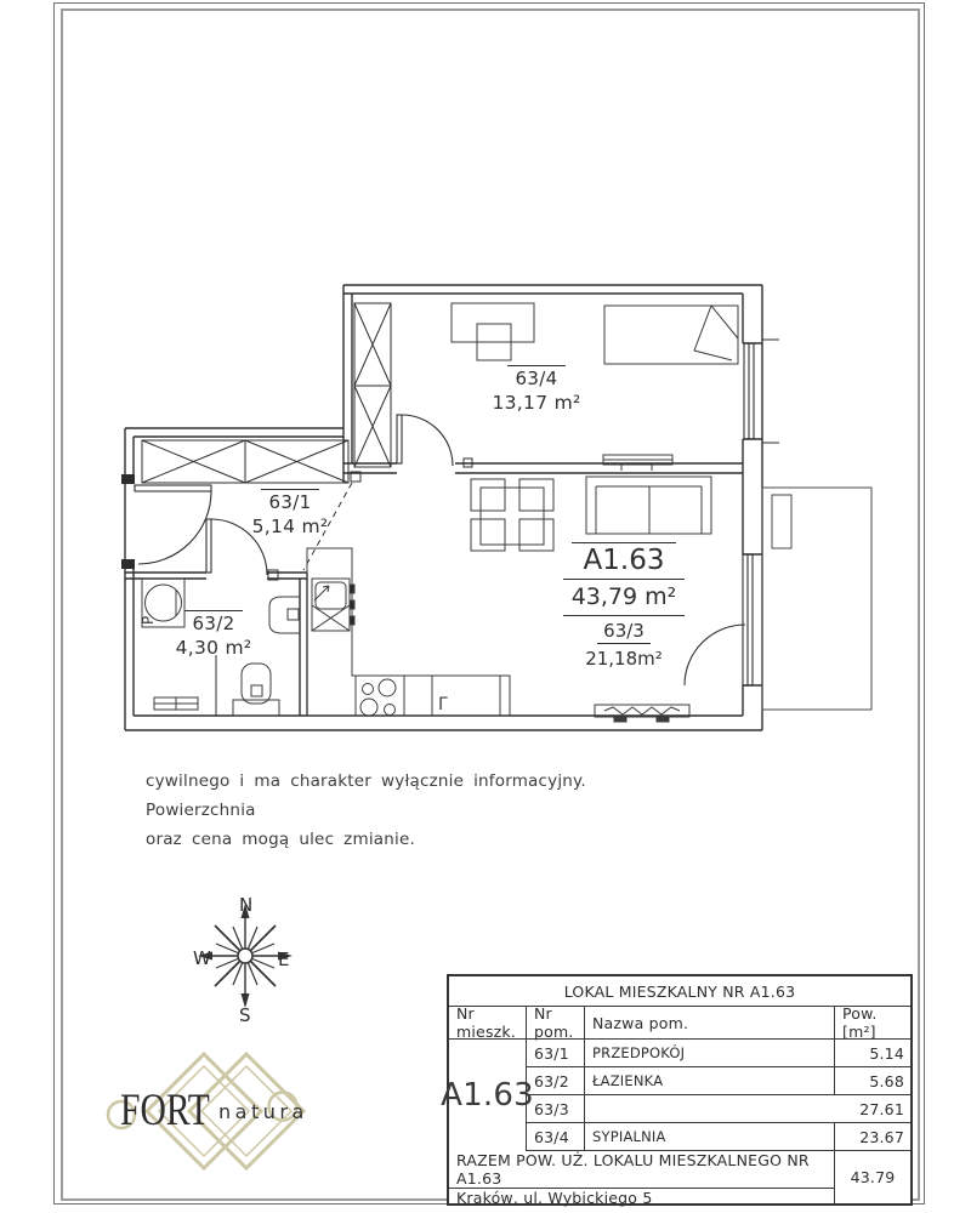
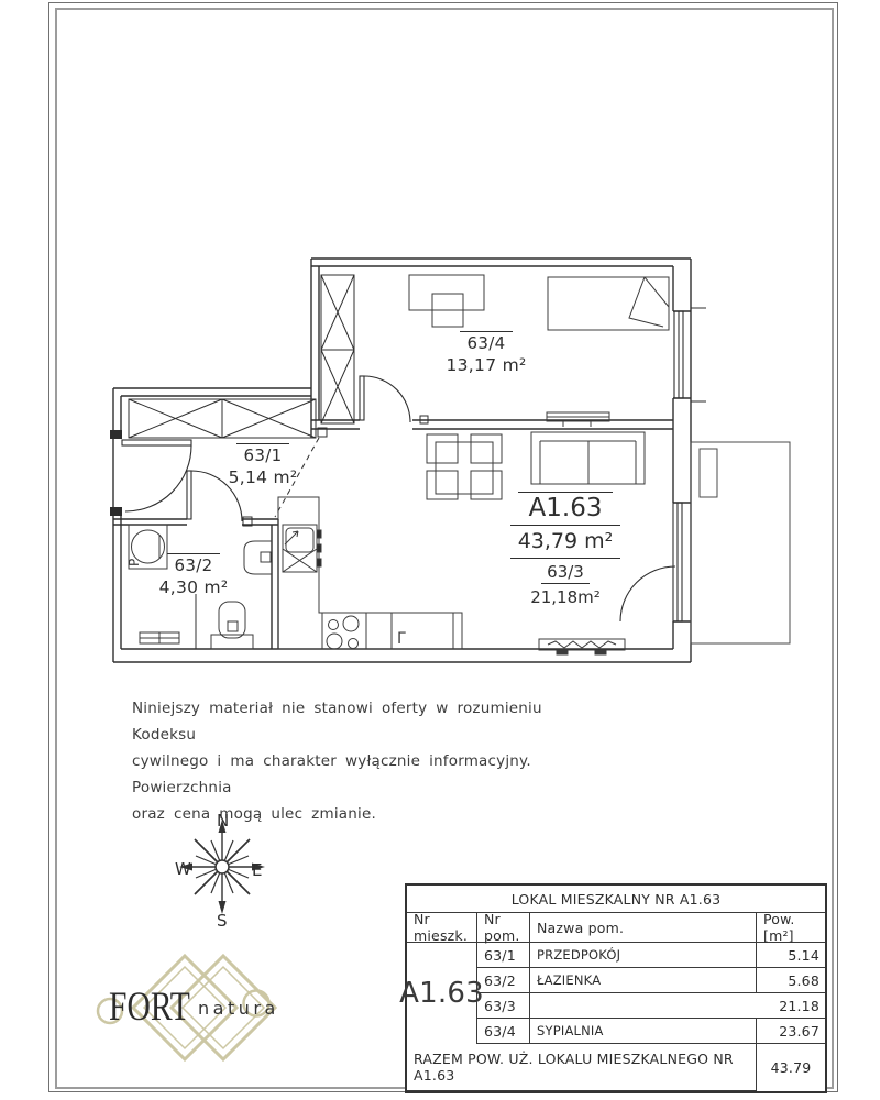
  Γ
  63/1
  5,14 m²
  63/2
  4,30 m²
  63/4
  13,17 m²
  A1.63
  43,79 m²
  63/3
  21,18m²
+ Niniejszy materiał nie stanowi oferty w rozumieniu Kodeksu
  cywilnego i ma charakter wyłącznie informacyjny. Powierzchnia
  oraz cena mogą ulec zmianie.
  N
  S
  W
  E
  FORT
  natura
  LOKAL MIESZKALNY NR A1.63
  Nr mieszk.
  Nr pom.
  Nazwa pom.
  Pow. [m²]
  A1.63
  63/1
  PRZEDPOKÓJ
  5.14
  63/2
  ŁAZIENKA
  5.68
  63/3
- 27.61
+ 21.18
  63/4
  SYPIALNIA
  23.67
  RAZEM POW. UŻ. LOKALU MIESZKALNEGO NR A1.63
- Kraków, ul. Wybickiego 5
  43.79
